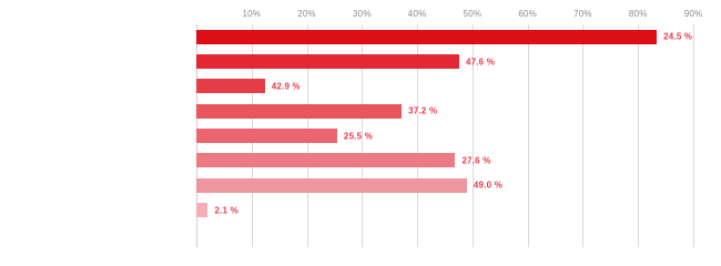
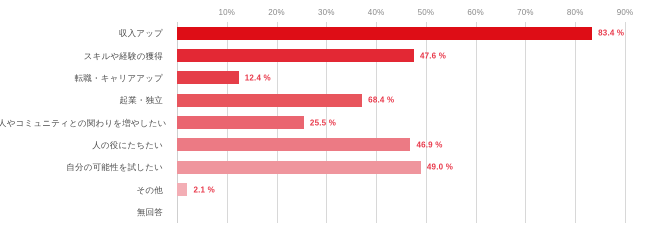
+ 収入アップ
+ スキルや経験の獲得
+ 転職・キャリアアップ
+ 起業・独立
+ 人やコミュニティとの関わりを増やしたい
+ 人の役にたちたい
+ 自分の可能性を試したい
+ その他
+ 無回答
  10%
  20%
  30%
  40%
  50%
  60%
  70%
  80%
  90%
- 24.5 %
+ 83.4 %
  47.6 %
- 42.9 %
+ 12.4 %
- 37.2 %
+ 68.4 %
  25.5 %
- 27.6 %
+ 46.9 %
  49.0 %
  2.1 %
